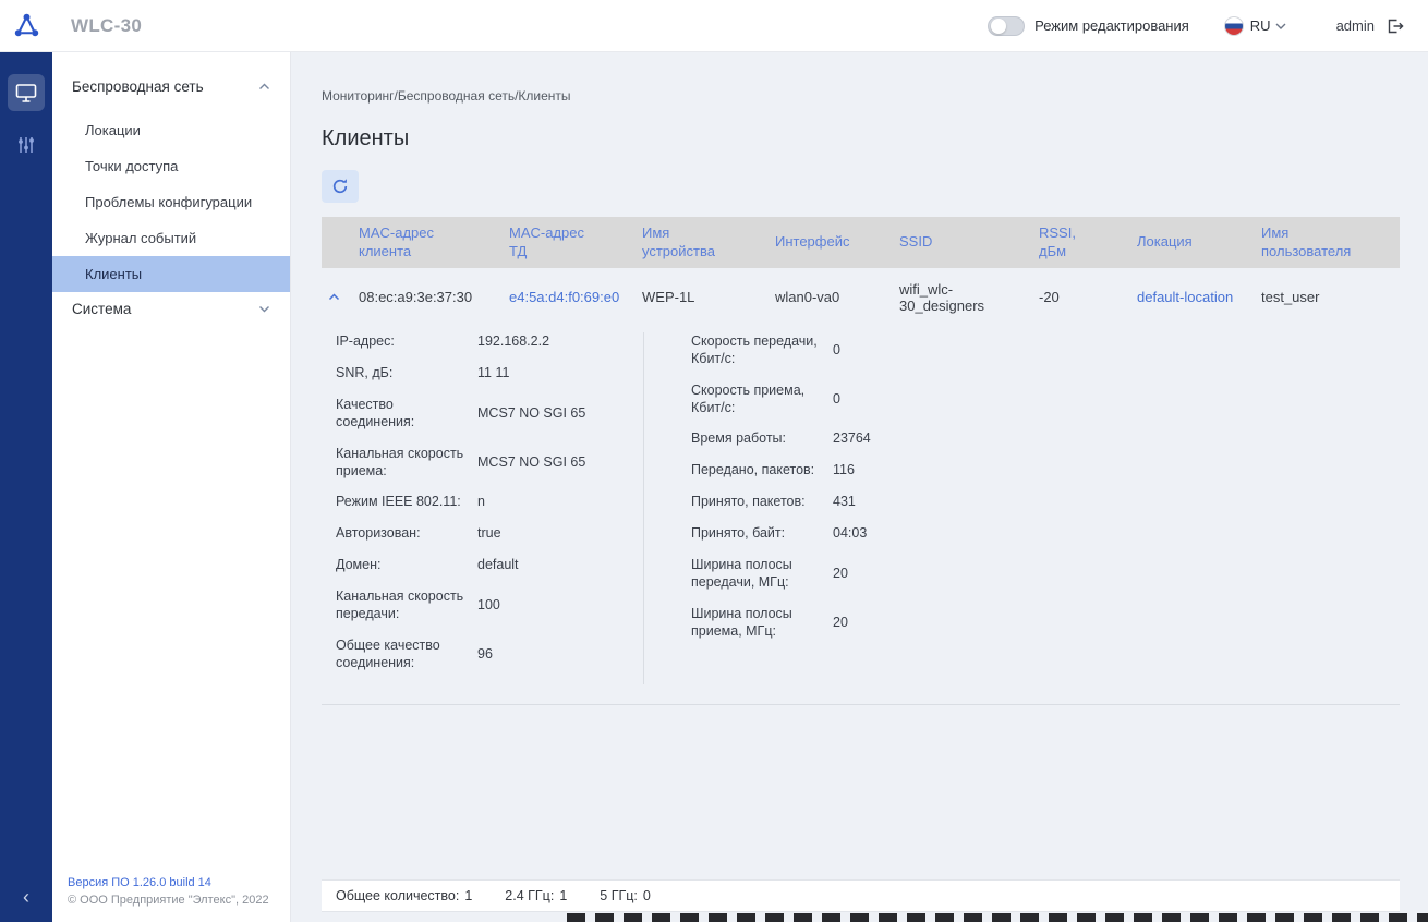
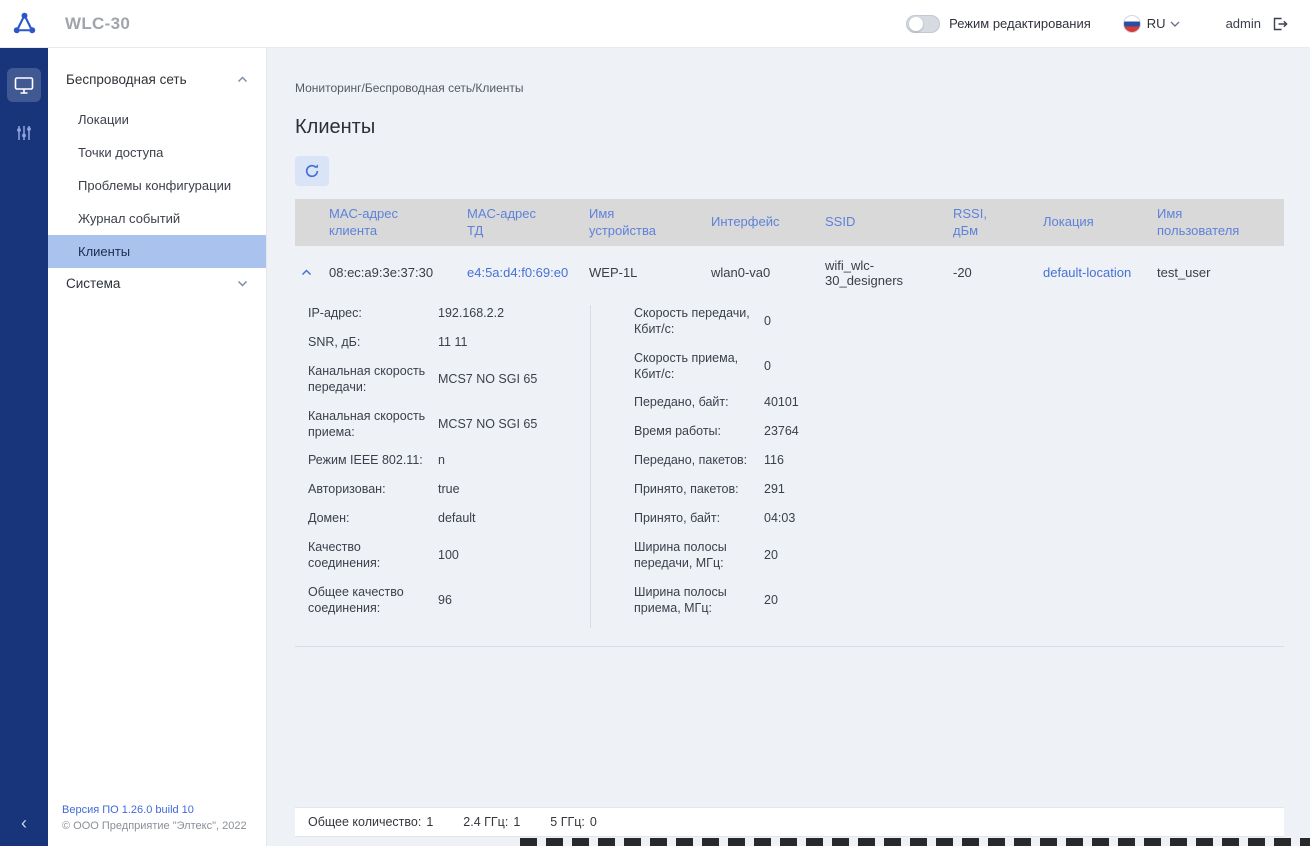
  WLC-30
  Режим редактирования
  RU
  admin
  ‹
  Беспроводная сеть
  Локации
  Точки доступа
  Проблемы конфигурации
  Журнал событий
  Клиенты
  Система
- Версия ПО 1.26.0 build 14
+ Версия ПО 1.26.0 build 10
  © ООО Предприятие "Элтекс", 2022
  Мониторинг/Беспроводная сеть/Клиенты
  Клиенты
  MAC-адрес клиента
  MAC-адрес ТД
  Имя устройства
  Интерфейс
  SSID
  RSSI, дБм
  Локация
  Имя пользователя
  08:ec:a9:3e:37:30
  e4:5a:d4:f0:69:e0
  WEP-1L
  wlan0-va0
  wifi_wlc-30_designers
  -20
  default-location
  test_user
  IP-адрес:
  192.168.2.2
  SNR, дБ:
  11 11
- Качество соединения:
+ Канальная скорость передачи:
  MCS7 NO SGI 65
  Канальная скорость приема:
  MCS7 NO SGI 65
  Режим IEEE 802.11:
  n
  Авторизован:
  true
  Домен:
  default
- Канальная скорость передачи:
+ Качество соединения:
  100
  Общее качество соединения:
  96
  Скорость передачи, Кбит/с:
  0
  Скорость приема, Кбит/с:
  0
+ Передано, байт:
+ 40101
  Время работы:
  23764
  Передано, пакетов:
  116
  Принято, пакетов:
- 431
+ 291
  Принято, байт:
  04:03
  Ширина полосы передачи, МГц:
  20
  Ширина полосы приема, МГц:
  20
  Общее количество:
  1
  2.4 ГГц:
  1
  5 ГГц:
  0
